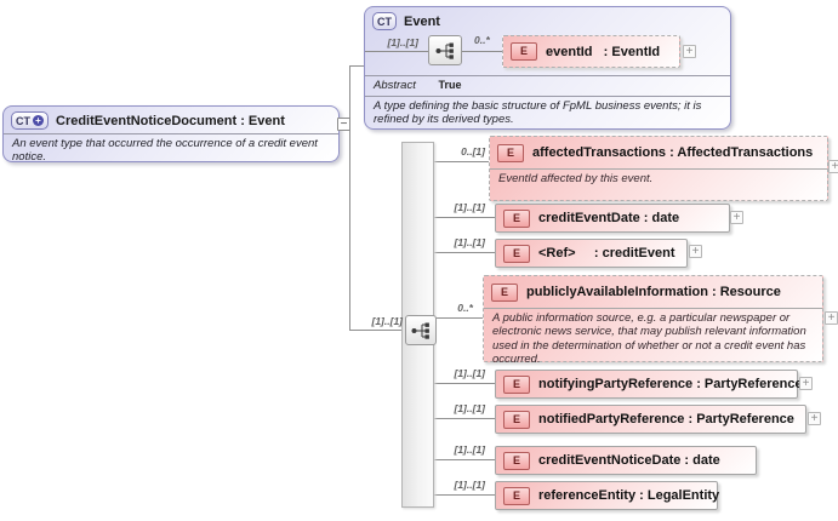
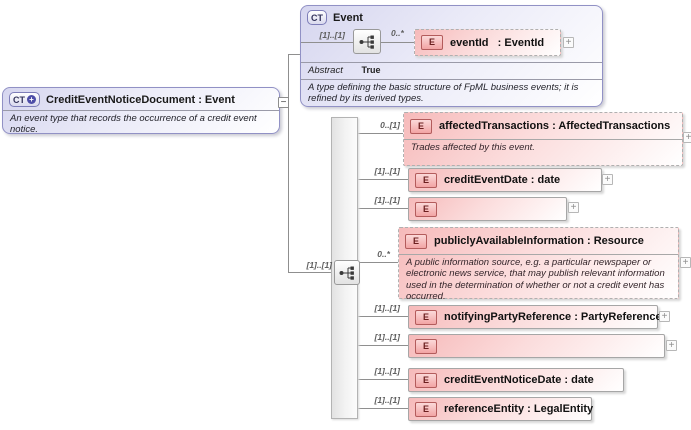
  CT
  Event
  [1]..[1]
  0..*
  E
  eventId : EventId
  +
  Abstract True
  A type defining the basic structure of FpML business events; it is refined by its derived types.
  CT
  +
  CreditEventNoticeDocument : Event
- An event type that occurred the occurrence of a credit event notice.
+ An event type that records the occurrence of a credit event notice.
  −
  [1]..[1]
  0..[1]
  [1]..[1]
  [1]..[1]
  0..*
  [1]..[1]
  [1]..[1]
  [1]..[1]
  [1]..[1]
  E
  affectedTransactions : AffectedTransactions
- EventId affected by this event.
+ Trades affected by this event.
  +
  E
  creditEventDate : date
  +
  E
- <Ref> : creditEvent
  +
  E
  publiclyAvailableInformation : Resource
  A public information source, e.g. a particular newspaper or electronic news service, that may publish relevant information used in the determination of whether or not a credit event has occurred.
  +
  E
  notifyingPartyReference : PartyReferenc
  +
  E
- notifiedPartyReference : PartyReference
  +
  E
  creditEventNoticeDate : date
  E
  referenceEntity : LegalEntity
